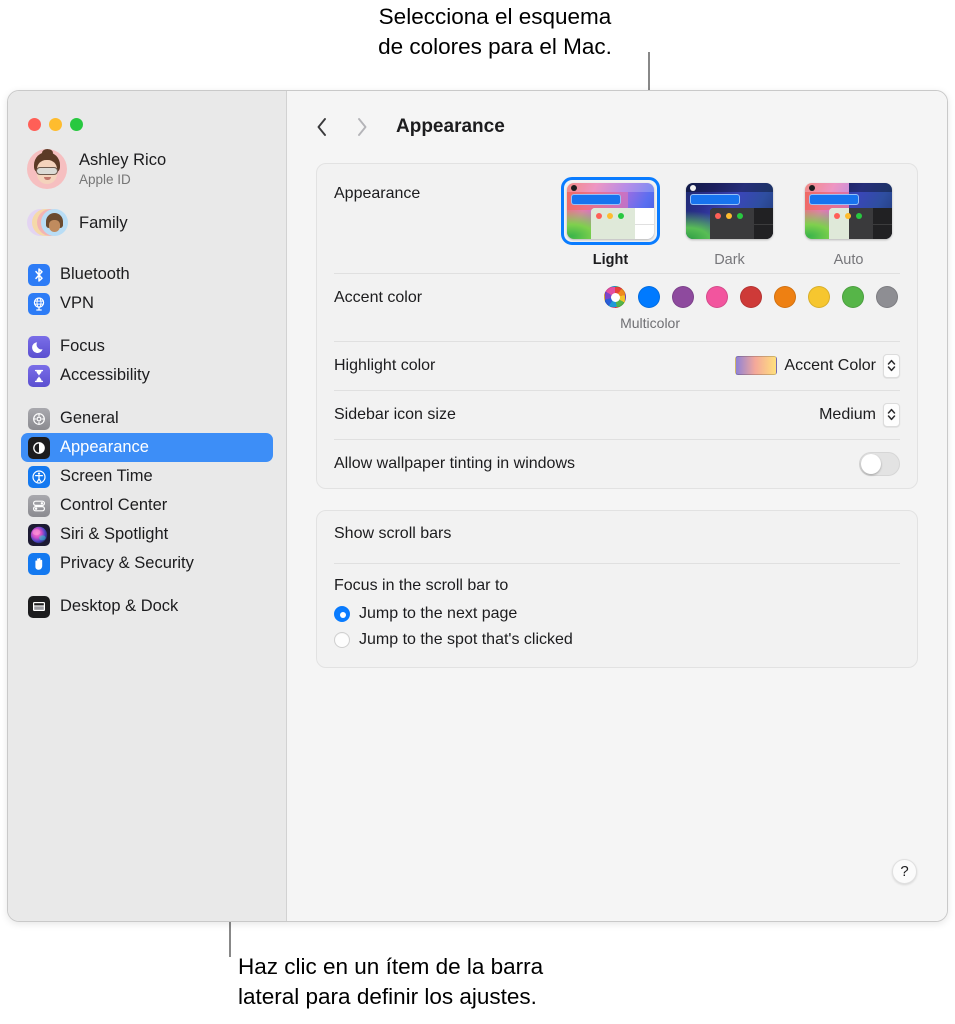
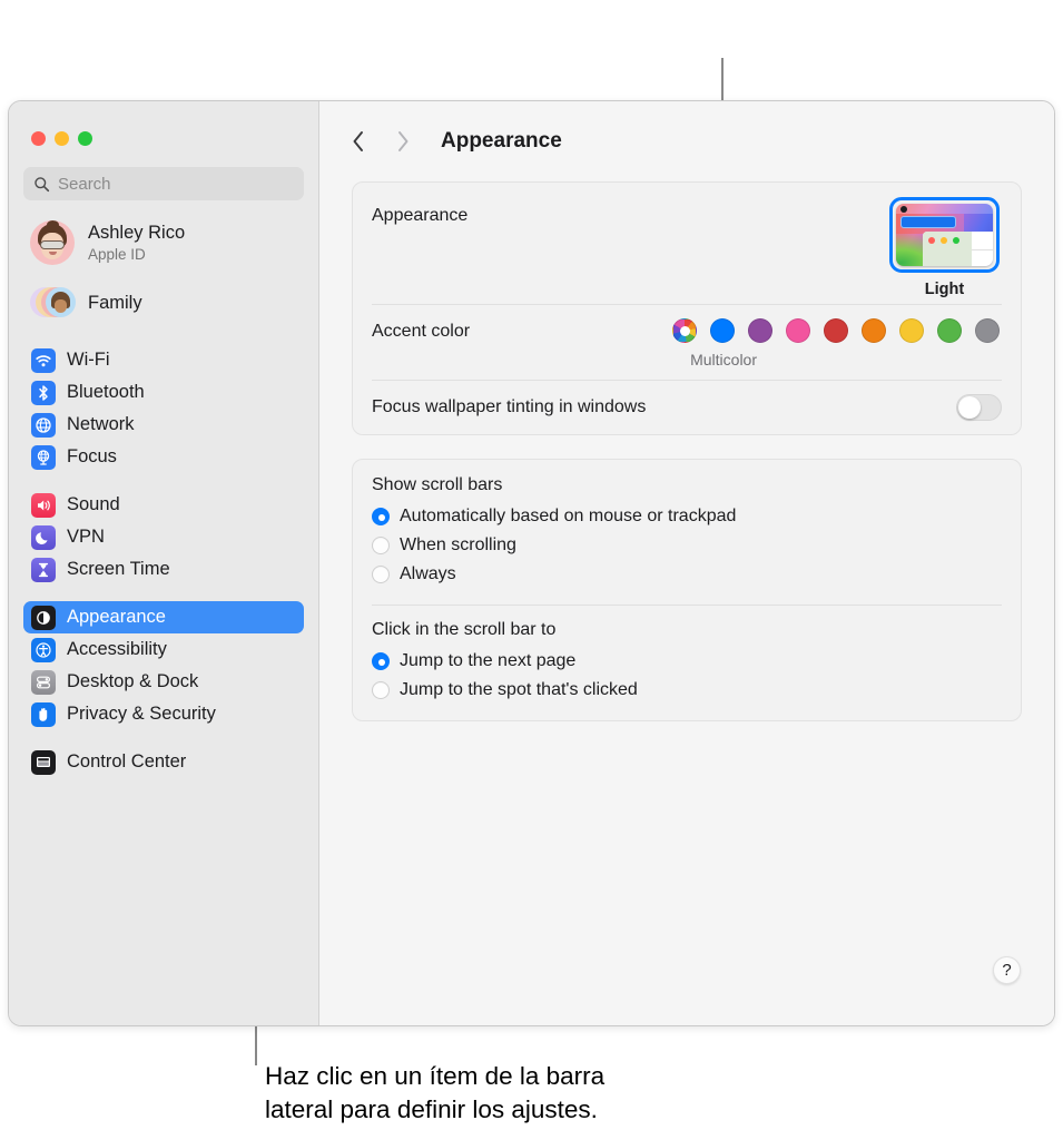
- Selecciona el esquema
- de colores para el Mac.
  Haz clic en un ítem de la barra
  lateral para definir los ajustes.
+ Search
  Ashley Rico
  Apple ID
  Family
+ Wi-Fi
  Bluetooth
+ Network
- VPN
+ Focus
+ Sound
- Focus
+ VPN
- Accessibility
+ Screen Time
- General
  Appearance
- Screen Time
+ Accessibility
- Control Center
+ Desktop & Dock
- Siri & Spotlight
  Privacy & Security
- Desktop & Dock
+ Control Center
  Appearance
  Appearance
  Light
- Dark
- Auto
  Accent color
  Multicolor
- Highlight color
- Accent Color
- Sidebar icon size
- Medium
- Allow wallpaper tinting in windows
+ Focus wallpaper tinting in windows
  Show scroll bars
+ Automatically based on mouse or trackpad
+ When scrolling
+ Always
- Focus in the scroll bar to
+ Click in the scroll bar to
  Jump to the next page
  Jump to the spot that's clicked
  ?
